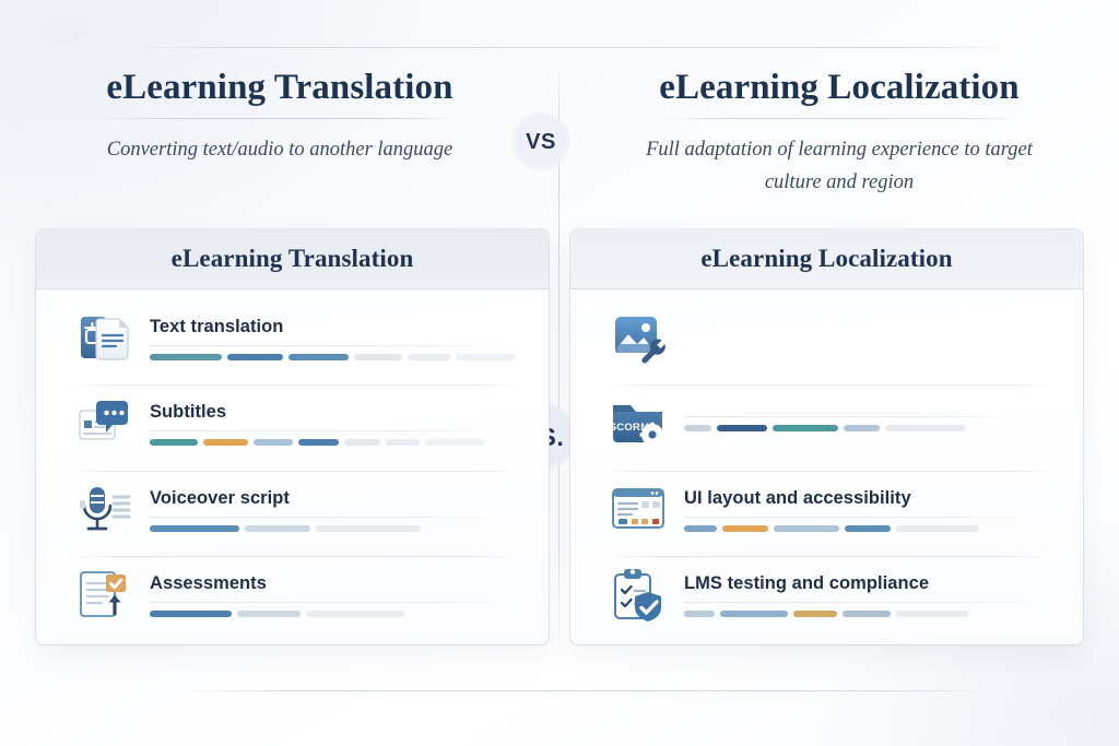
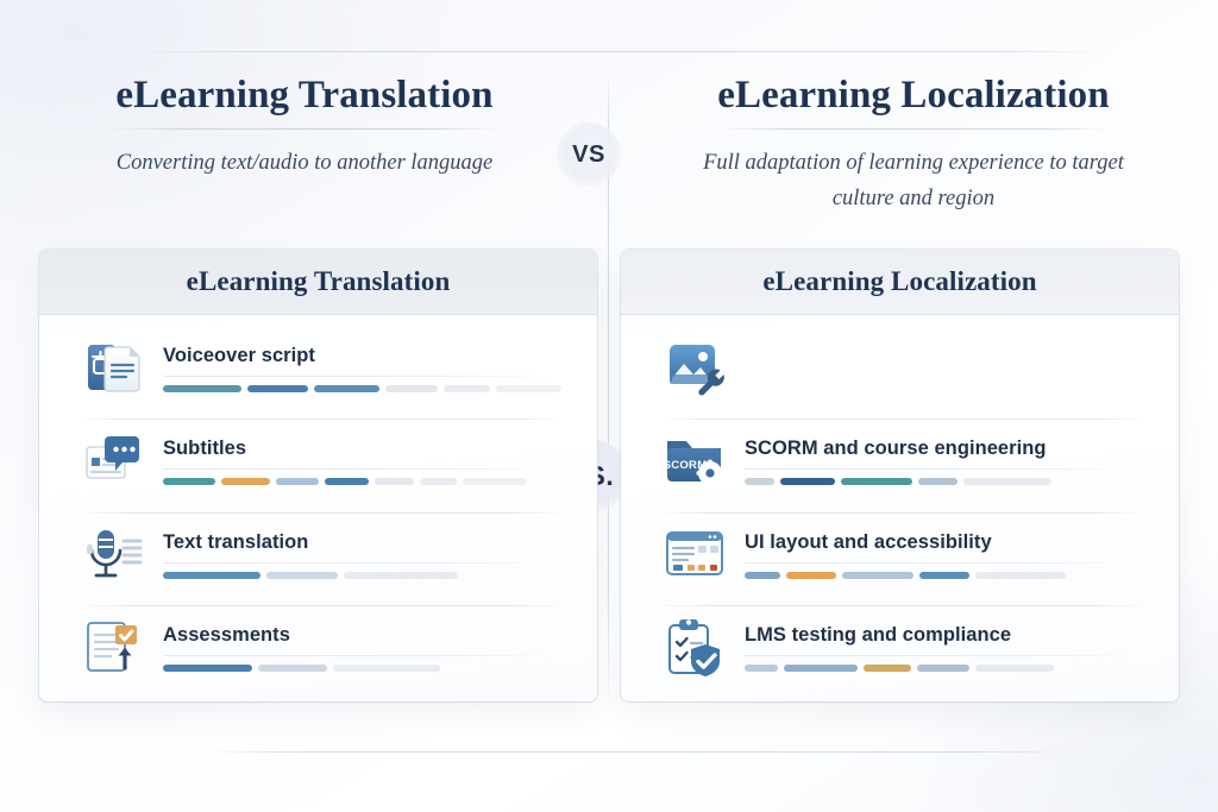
  eLearning Translation
  Converting text/audio to another language
  eLearning Localization
  Full adaptation of learning experience to target culture and region
  VS
  eLearning Translation
- Text translation
+ Voiceover script
  Subtitles
- Voiceover script
+ Text translation
  Assessments
  eLearning Localization
  SCOR
+ SCORM and course engineering
  UI layout and accessibility
  LMS testing and compliance
